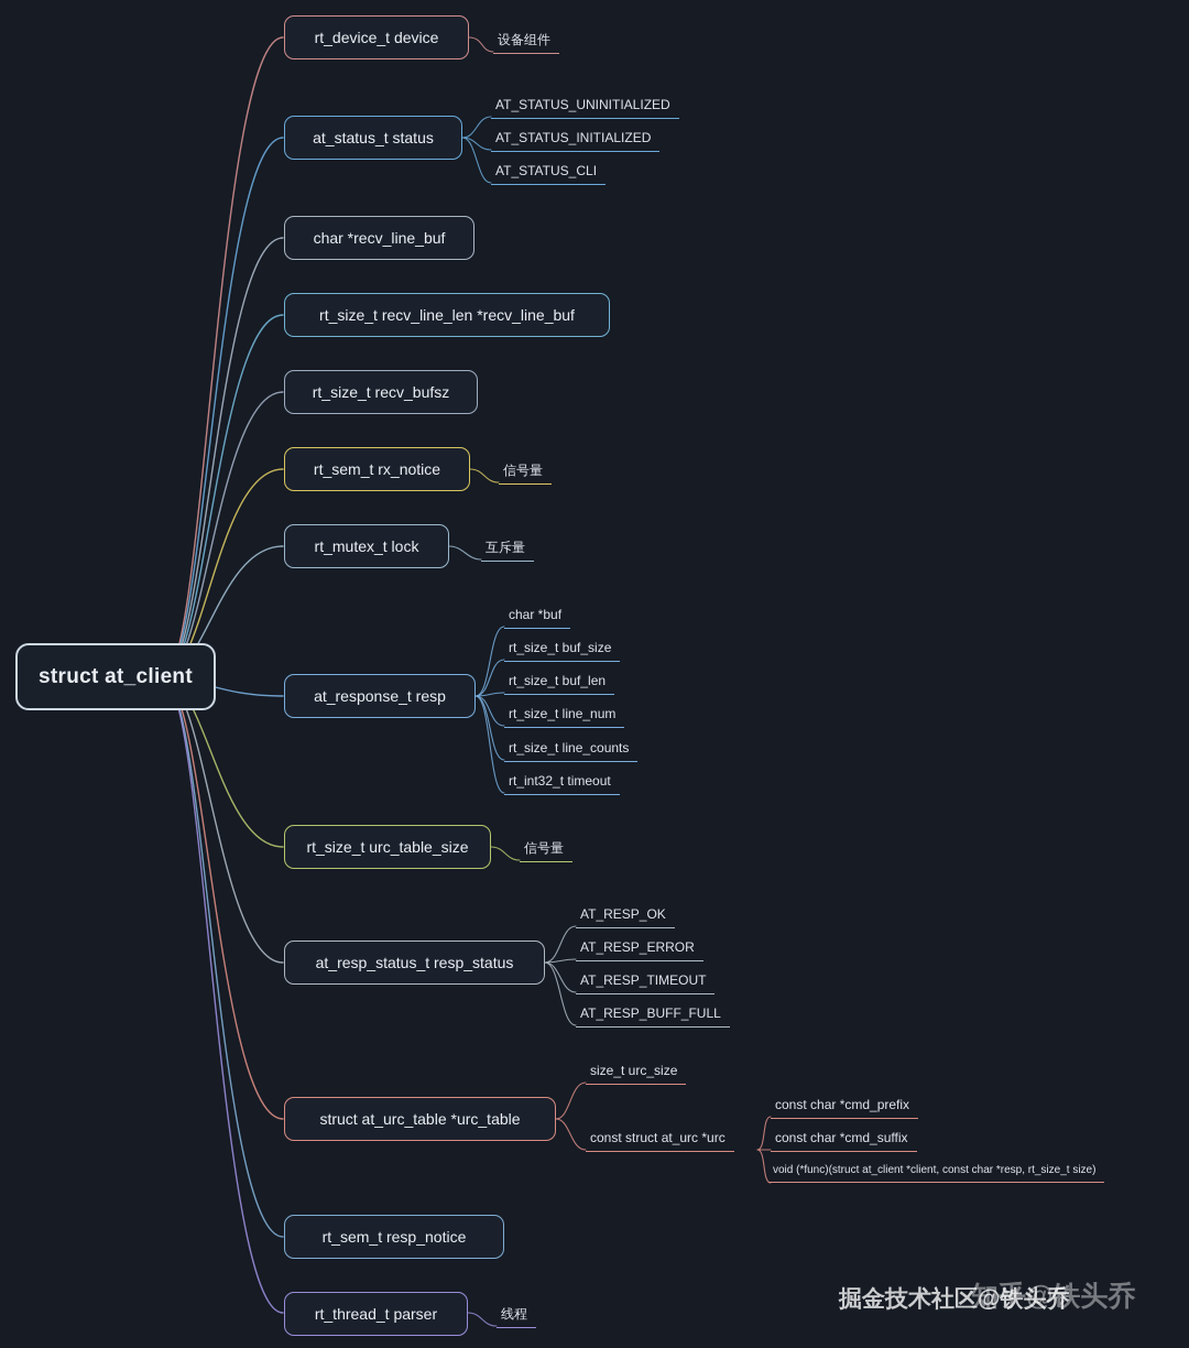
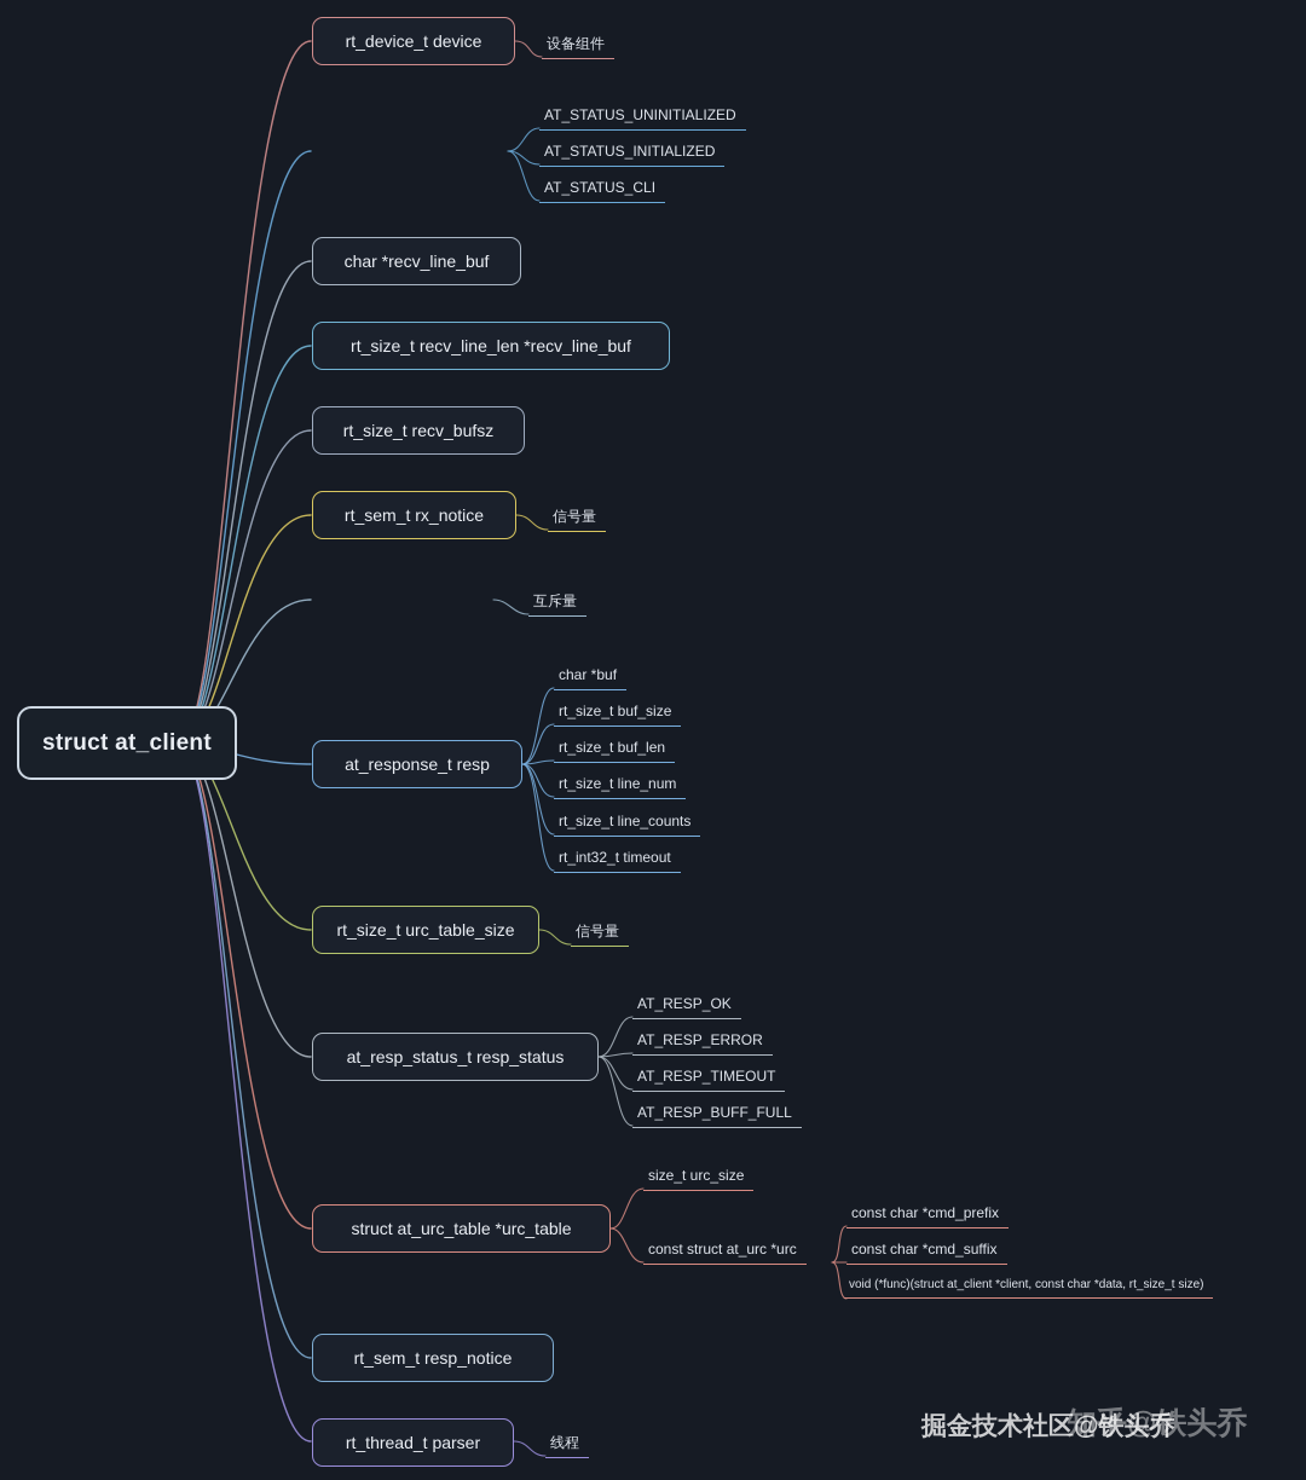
  struct at_client
  rt_device_t device
- at_status_t status
  char *recv_line_buf
  rt_size_t recv_line_len *recv_line_buf
  rt_size_t recv_bufsz
  rt_sem_t rx_notice
- rt_mutex_t lock
  at_response_t resp
  rt_size_t urc_table_size
  at_resp_status_t resp_status
  struct at_urc_table *urc_table
  rt_sem_t resp_notice
  rt_thread_t parser
  设备组件
  AT_STATUS_UNINITIALIZED
  AT_STATUS_INITIALIZED
  AT_STATUS_CLI
  信号量
  互斥量
  char *buf
  rt_size_t buf_size
  rt_size_t buf_len
  rt_size_t line_num
  rt_size_t line_counts
  rt_int32_t timeout
  信号量
  AT_RESP_OK
  AT_RESP_ERROR
  AT_RESP_TIMEOUT
  AT_RESP_BUFF_FULL
  size_t urc_size
  const struct at_urc *urc
  const char *cmd_prefix
  const char *cmd_suffix
- void (*func)(struct at_client *client, const char *resp, rt_size_t size)
+ void (*func)(struct at_client *client, const char *data, rt_size_t size)
  线程
  掘金技术社区@铁头乔
  知乎@铁头乔
